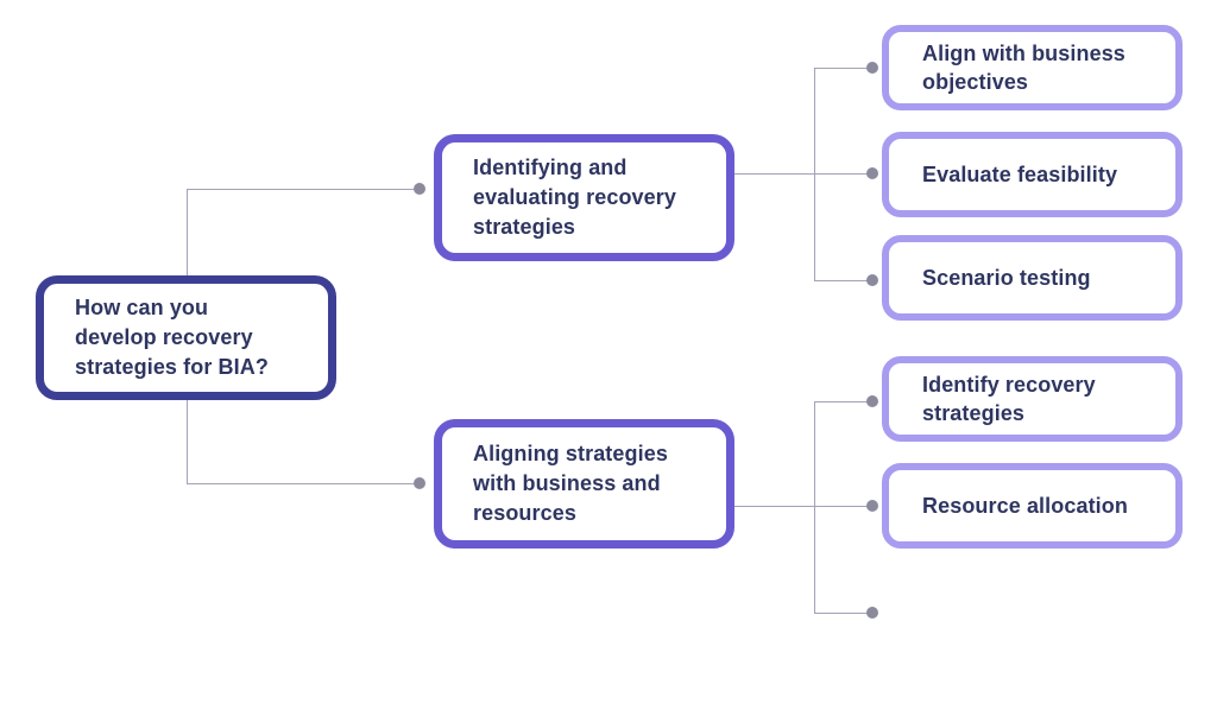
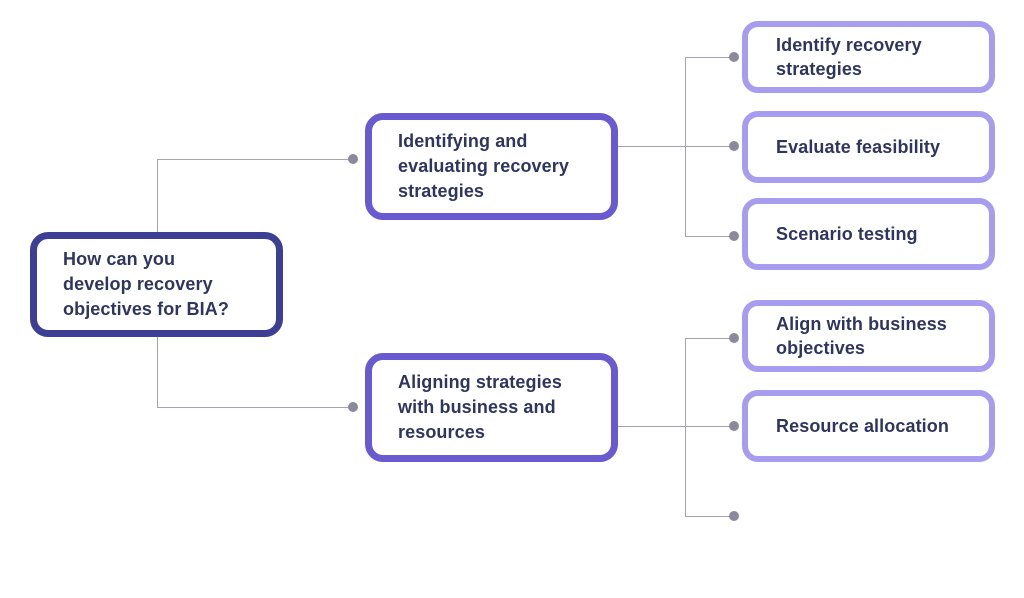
- How can you develop recovery strategies for BIA?
+ How can you develop recovery objectives for BIA?
  Identifying and evaluating recovery strategies
  Aligning strategies with business and resources
- Align with business objectives
+ Identify recovery strategies
  Evaluate feasibility
  Scenario testing
- Identify recovery strategies
+ Align with business objectives
  Resource allocation
